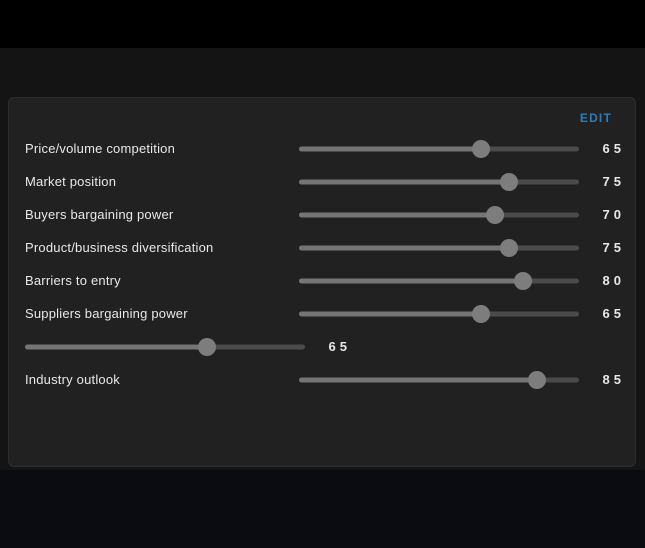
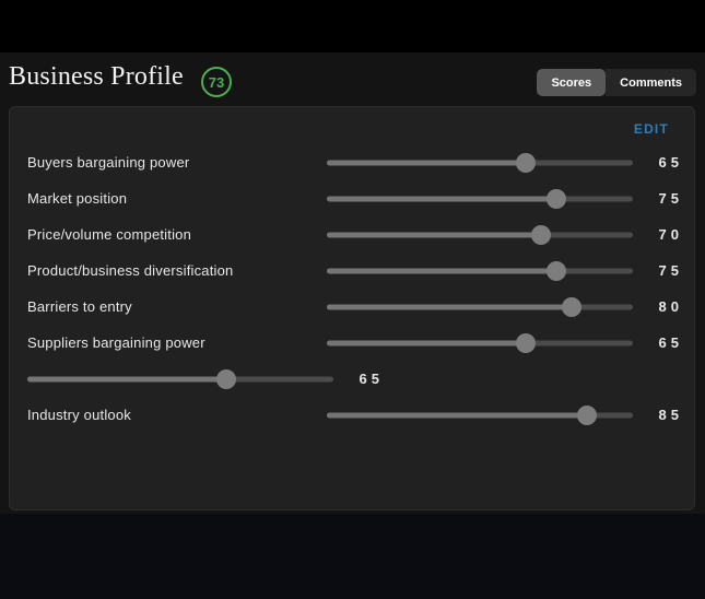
+ Business Profile
+ 73
+ Scores
+ Comments
  EDIT
- Price/volume competition
+ Buyers bargaining power
  65
  Market position
  75
- Buyers bargaining power
+ Price/volume competition
  70
  Product/business diversification
  75
  Barriers to entry
  80
  Suppliers bargaining power
  65
  65
  Industry outlook
  85
